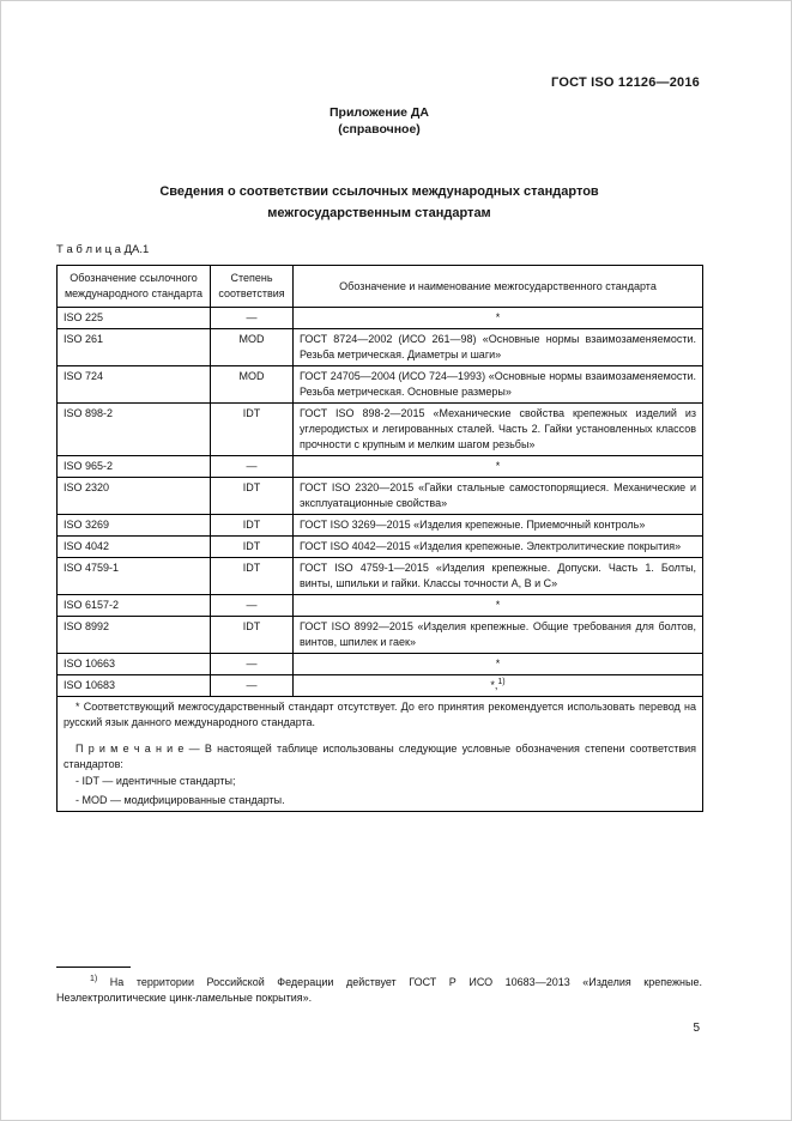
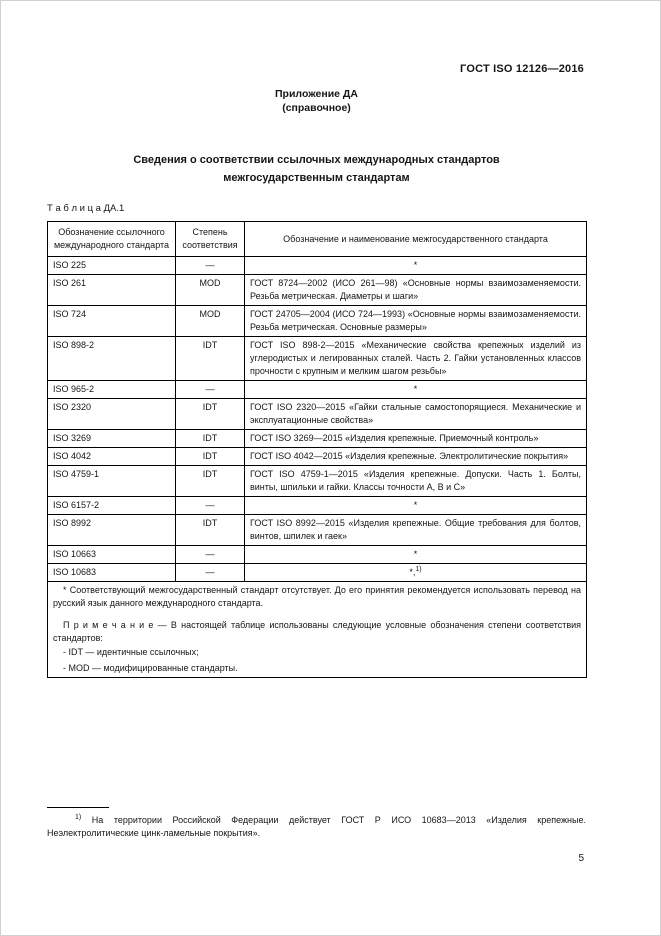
  ГОСТ ISO 12126—2016
  Приложение ДА
  (справочное)
  Сведения о соответствии ссылочных международных стандартов
  межгосударственным стандартам
  Т а б л и ц а ДА.1
  Обозначение ссылочного международного стандарта	Степень соответствия	Обозначение и наименование межгосударственного стандарта
  ISO 225	—	*
  ISO 261	MOD	ГОСТ 8724—2002 (ИСО 261—98) «Основные нормы взаимозаменяемости. Резьба метрическая. Диаметры и шаги»
  ISO 724	MOD	ГОСТ 24705—2004 (ИСО 724—1993) «Основные нормы взаимозаменяемости. Резьба метрическая. Основные размеры»
  ISO 898-2	IDT	ГОСТ ISO 898-2—2015 «Механические свойства крепежных изделий из углеродистых и легированных сталей. Часть 2. Гайки установленных классов прочности с крупным и мелким шагом резьбы»
  ISO 965-2	—	*
  ISO 2320	IDT	ГОСТ ISO 2320—2015 «Гайки стальные самостопорящиеся. Механические и эксплуатационные свойства»
  ISO 3269	IDT	ГОСТ ISO 3269—2015 «Изделия крепежные. Приемочный контроль»
  ISO 4042	IDT	ГОСТ ISO 4042—2015 «Изделия крепежные. Электролитические покрытия»
  ISO 4759-1	IDT	ГОСТ ISO 4759-1—2015 «Изделия крепежные. Допуски. Часть 1. Болты, винты, шпильки и гайки. Классы точности А, В и С»
  ISO 6157-2	—	*
  ISO 8992	IDT	ГОСТ ISO 8992—2015 «Изделия крепежные. Общие требования для болтов, винтов, шпилек и гаек»
  ISO 10663	—	*
  ISO 10683	—	*,
- * Соответствующий межгосударственный стандарт отсутствует. До его принятия рекомендуется использовать перевод на русский язык данного международного стандарта. П р и м е ч а н и е — В настоящей таблице использованы следующие условные обозначения степени соответствия стандартов: - IDT — идентичные стандарты; - MOD — модифицированные стандарты.
+ * Соответствующий межгосударственный стандарт отсутствует. До его принятия рекомендуется использовать перевод на русский язык данного международного стандарта. П р и м е ч а н и е — В настоящей таблице использованы следующие условные обозначения степени соответствия стандартов: - IDT — идентичные ссылочных; - MOD — модифицированные стандарты.
  На территории Российской Федерации действует ГОСТ Р ИСО 10683—2013 «Изделия крепежные. Неэлектролитические цинк-ламельные покрытия».
  5
